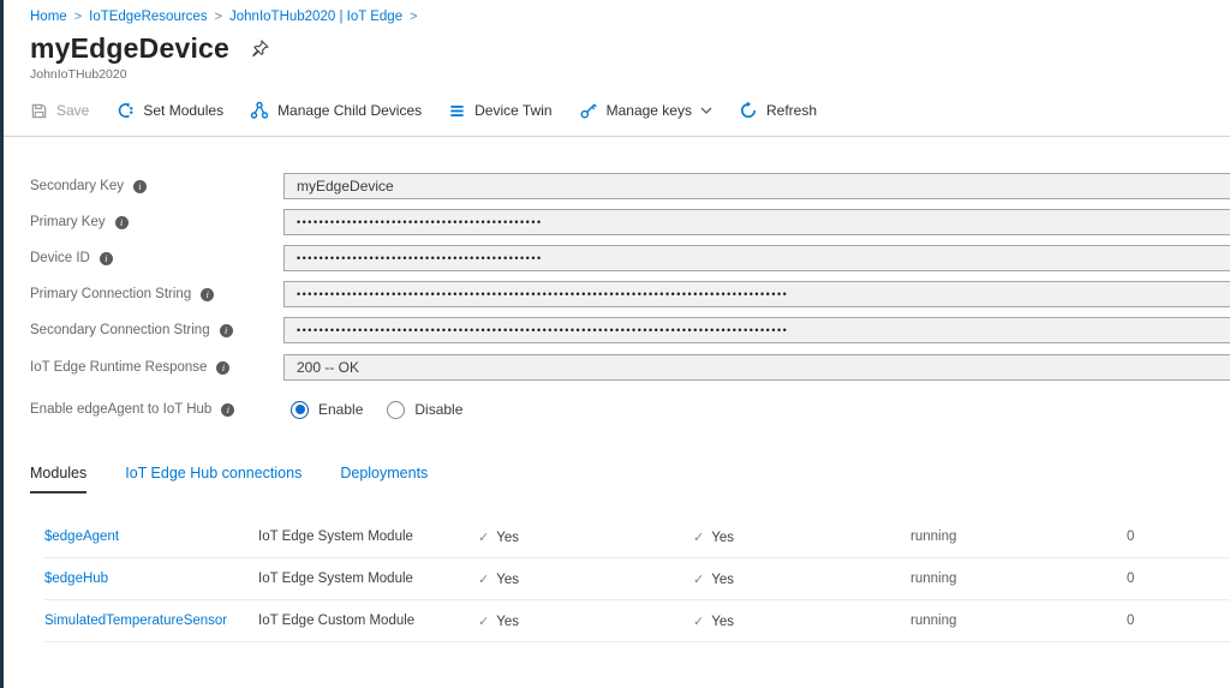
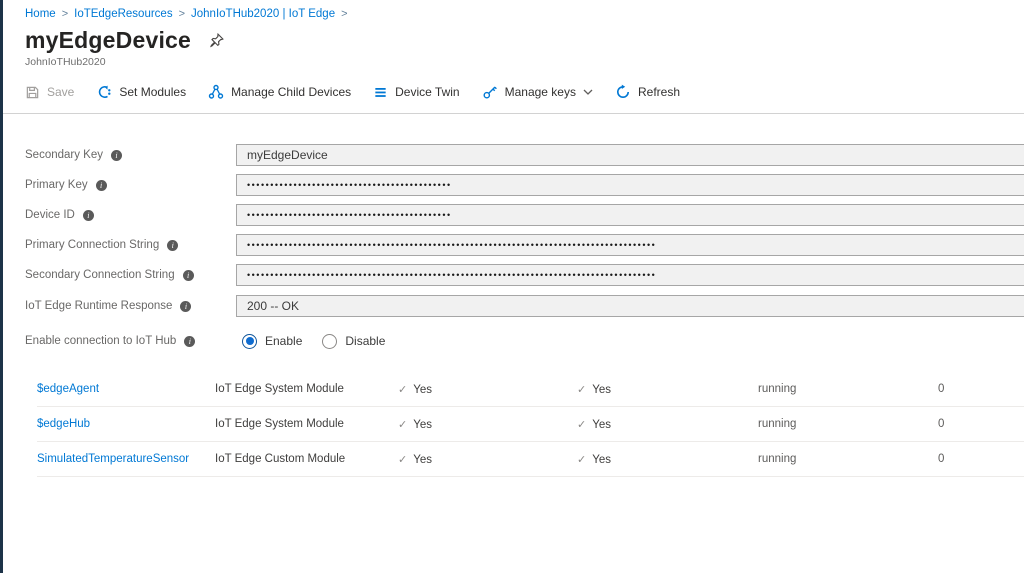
  Home
  >
  IoTEdgeResources
  >
  JohnIoTHub2020 | IoT Edge
  >
  myEdgeDevice
  JohnIoTHub2020
  Save
  Set Modules
  Manage Child Devices
  Device Twin
  Manage keys
  Refresh
  Secondary Key
  i
  myEdgeDevice
  Primary Key
  i
  ••••••••••••••••••••••••••••••••••••••••••••
  Device ID
  i
  ••••••••••••••••••••••••••••••••••••••••••••
  Primary Connection String
  i
  ••••••••••••••••••••••••••••••••••••••••••••••••••••••••••••••••••••••••••••••••••••••••
  Secondary Connection String
  i
  ••••••••••••••••••••••••••••••••••••••••••••••••••••••••••••••••••••••••••••••••••••••••
  IoT Edge Runtime Response
  i
  200 -- OK
- Enable edgeAgent to IoT Hub
+ Enable connection to IoT Hub
  i
  Enable
  Disable
- Modules
- IoT Edge Hub connections
- Deployments
  $edgeAgent
  IoT Edge System Module
  ✓ Yes
  ✓ Yes
  running
  0
  $edgeHub
  IoT Edge System Module
  ✓ Yes
  ✓ Yes
  running
  0
  SimulatedTemperatureSensor
  IoT Edge Custom Module
  ✓ Yes
  ✓ Yes
  running
  0
